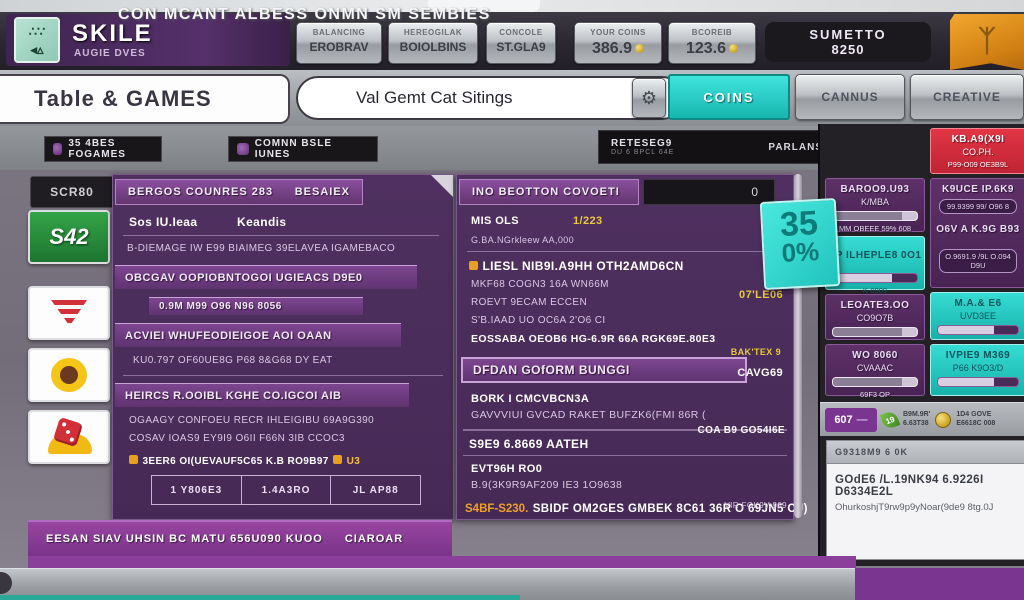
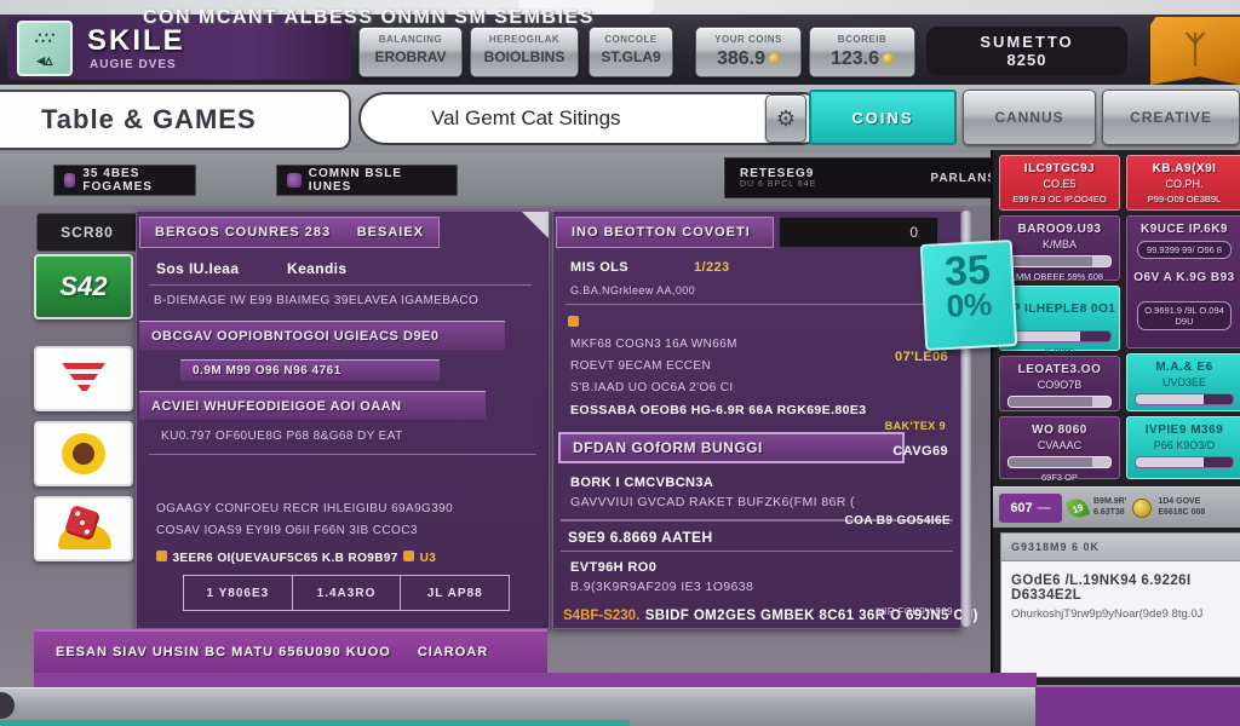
  ∴∵
  ◂▵
  SKILE
  AUGIE DVES
  BALANCING
  EROBRAV
  HEREOGILAK
  BOIOLBINS
  CONCOLE
  ST.GLA9
  YOUR COINS
  386.9
  BCOREIB
  123.6
  SUMETTO
  8250
  ᛉ
  Table & GAMES
  Val Gemt Cat Sitings
  ⚙
  COINS
  CANNUS
  CREATIVE
  35 4BES FOGAMES
  COMNN BSLE IUNES
  RETESEG9
  PARLAN
  SCR80
  S42
  BERGOS COUNRES 283
  BESAIEX
  Sos IU.Ieaa
  Keandis
  B-DIEMAGE IW E99 BIAIMEG 39ELAVEA IGAMEBACO
  OBCGAV OOPIOBNTOGOI UGIEACS D9E0
- 0.9M M99 O96 N96 8056
+ 0.9M M99 O96 N96 4761
  ACVIEI WHUFEODIEIGOE AOI OAAN
  KU0.797 OF60UE8G P68 8&G68 DY EAT
- HEIRCS R.OOIBL KGHE CO.IGCOI AIB
  OGAAGY CONFOEU RECR IHLEIGIBU 69A9G390
  COSAV IOAS9 EY9I9 O6II F66N 3IB CCOC3
  3EER6 OI(UEVAUF5C65 K.B RO9B97 U3
  1 Y806E3
  1.4A3RO
  JL AP88
  EESAN SIAV UHSIN BC MATU 656U090 KUOO
  CIAROAR
  INO BEOTTON COVOETI
  0
  MIS OLS
  1/223
  G.BA.NGrkleew AA,000
- LIESL NIB9I.A9HH OTH2AMD6CN
  MKF68 COGN3 16A WN66M
  ROEVT 9ECAM ECCEN
  S'B.IAAD UO OC6A 2'O6 CI
  EOSSABA OEOB6 HG-6.9R 66A RGK69E.80E3
  DFDAN GOfORM BUNGGI
  BORK I CMCVBCN3A
  GAVVVIUI GVCAD RAKET BUFZK6(FMI 86R (
  S9E9 6.8669 AATEH
  EVT96H RO0
  B.9(3K9R9AF209 IE3 1O9638
  S4BF-S230. SBIDF OM2GES GMBEK 8C61 36R O 69JN5 O)
  VIR FGK9V 969
  07'LE06
  BAK'TEX 9
  CAVG69
  COA B9 GO54I6E
+ ILC9TGC9J
+ CO.E5
+ E99 R.9 OC IP.OO4EO
  BAROO9.U93
  K/MBA
  MM OBEEE 59% 608
  P ILHEPLE8 0O1
  K-0909
  LEOATE3.OO
  CO9O7B
  WO 8060
  CVAAAC
  69F3 OP
  KB.A9(X9I
  CO.PH.
  P99-O09 OE3B9L
  K9UCE IP.6K9
  99.9399 99/ O96 8
  O6V A K.9G B93
  O.9691.9 /9L O.094 D9U
  M.A.& E6
  UVD3EE
  IVPIE9 M369
  P66 K9O3/D
  607
  —
  G9318M9 6 0K
  GOdE6 /L.19NK94 6.9226I D6334E2L
  OhurkoshjT9rw9p9yNoar(9de9 8tg.0J
  CON MCANT ALBESS ONMN SM SEMBIES
